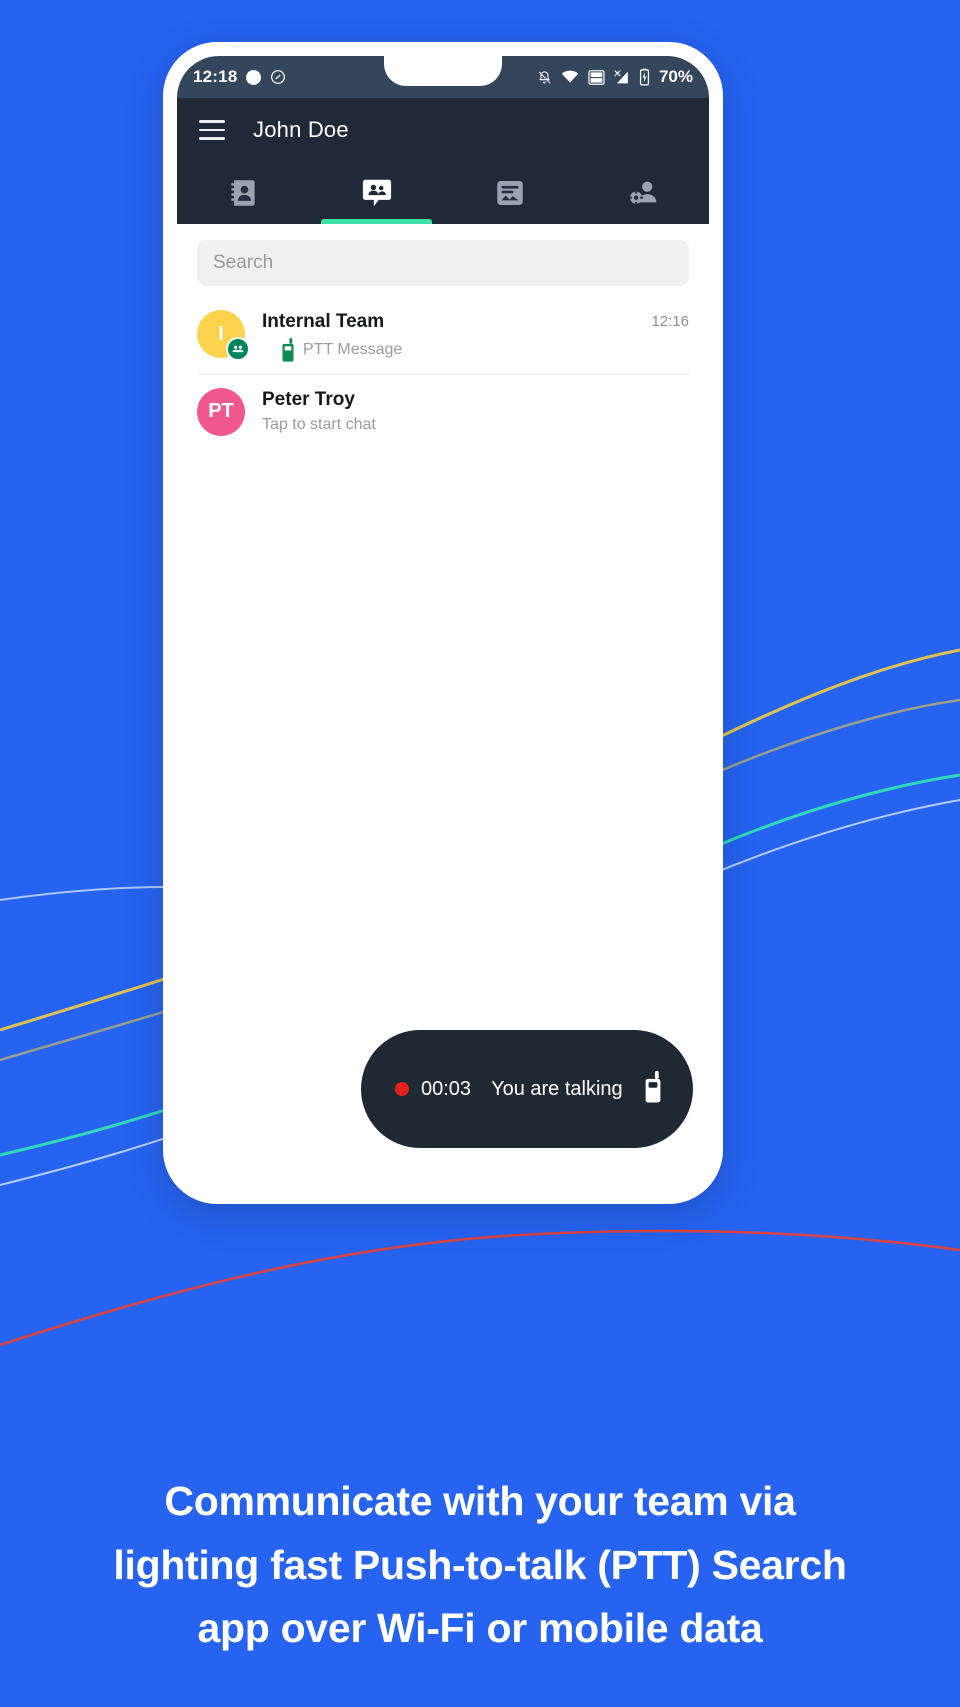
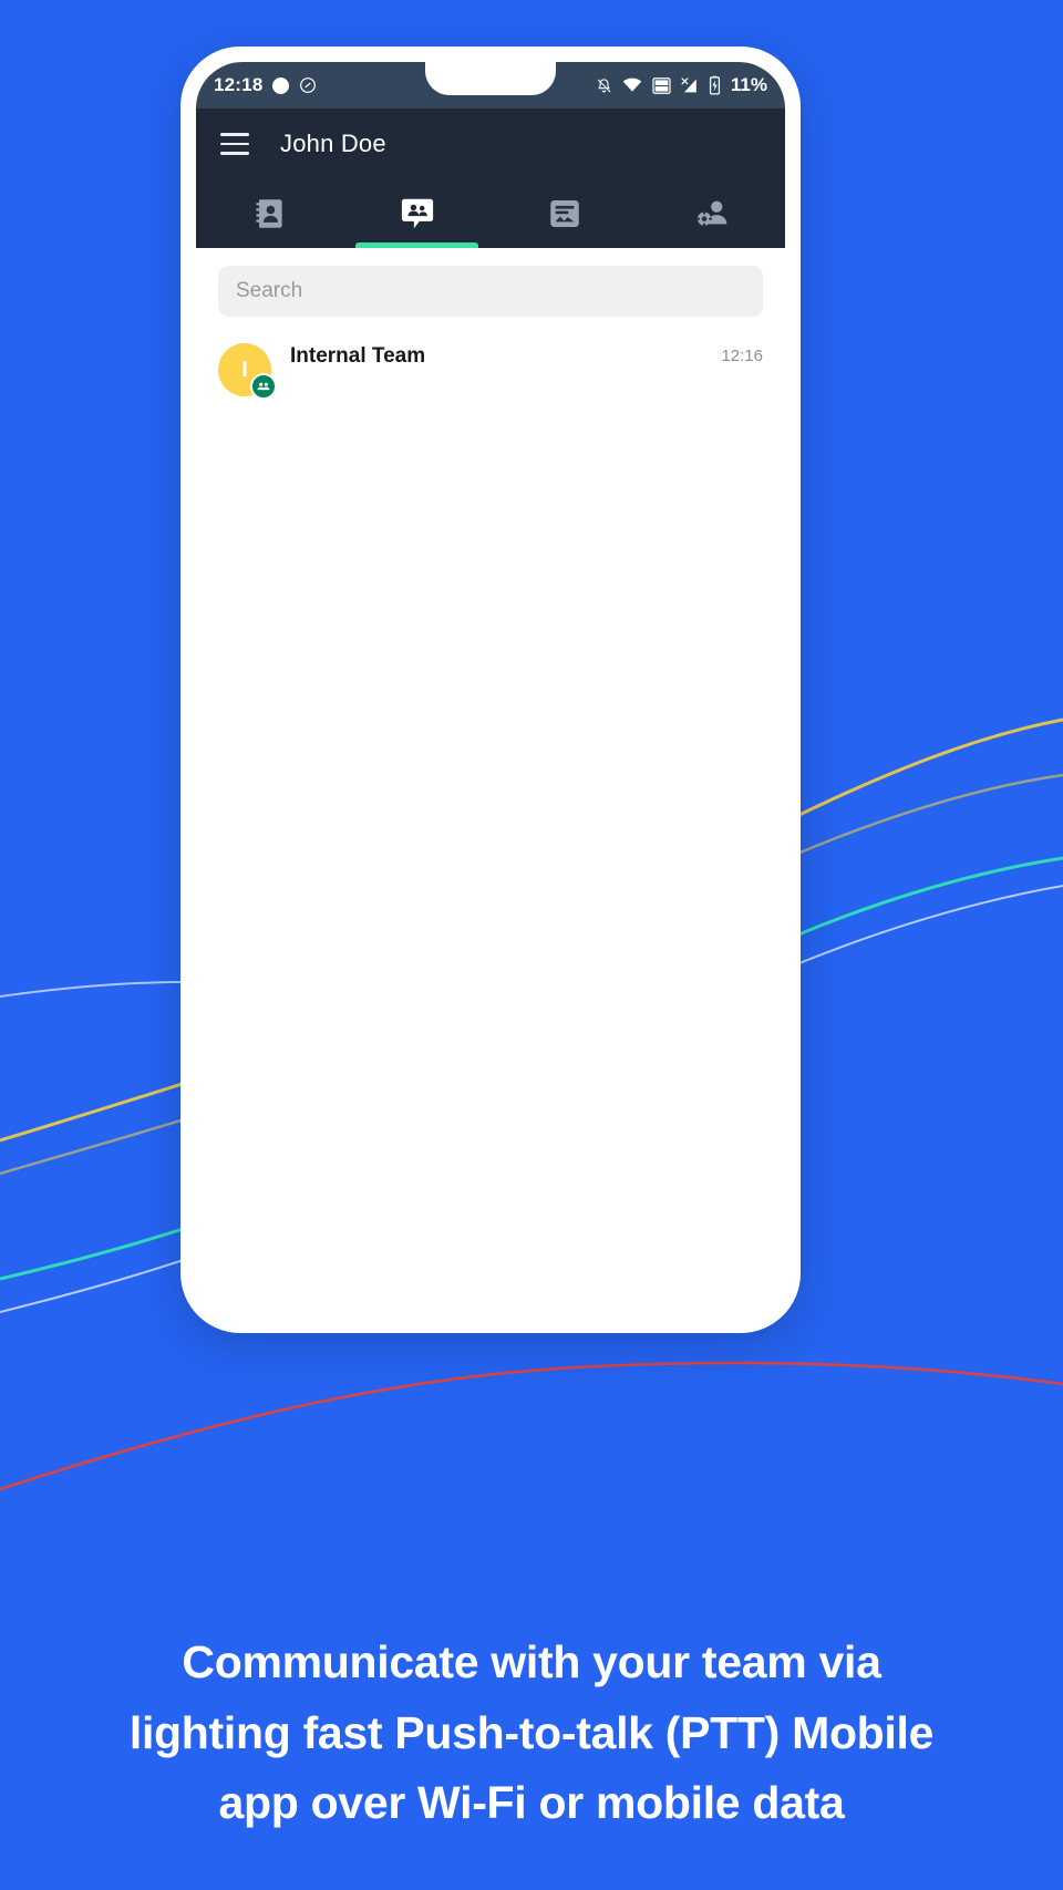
  12:18
- 70%
+ 11%
  John Doe
  Search
  I
  Internal Team
- PTT Message
  12:16
- PT
- Peter Troy
- Tap to start chat
- 00:03
- You are talking
- Communicate with your team via lighting fast Push-to-talk (PTT) Search app over Wi-Fi or mobile data
+ Communicate with your team via lighting fast Push-to-talk (PTT) Mobile app over Wi-Fi or mobile data
